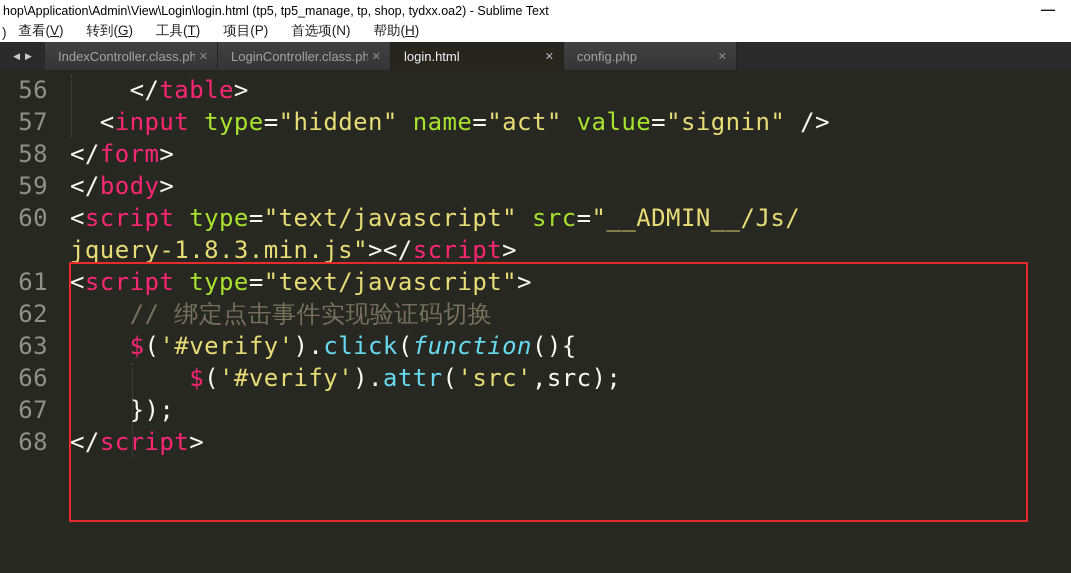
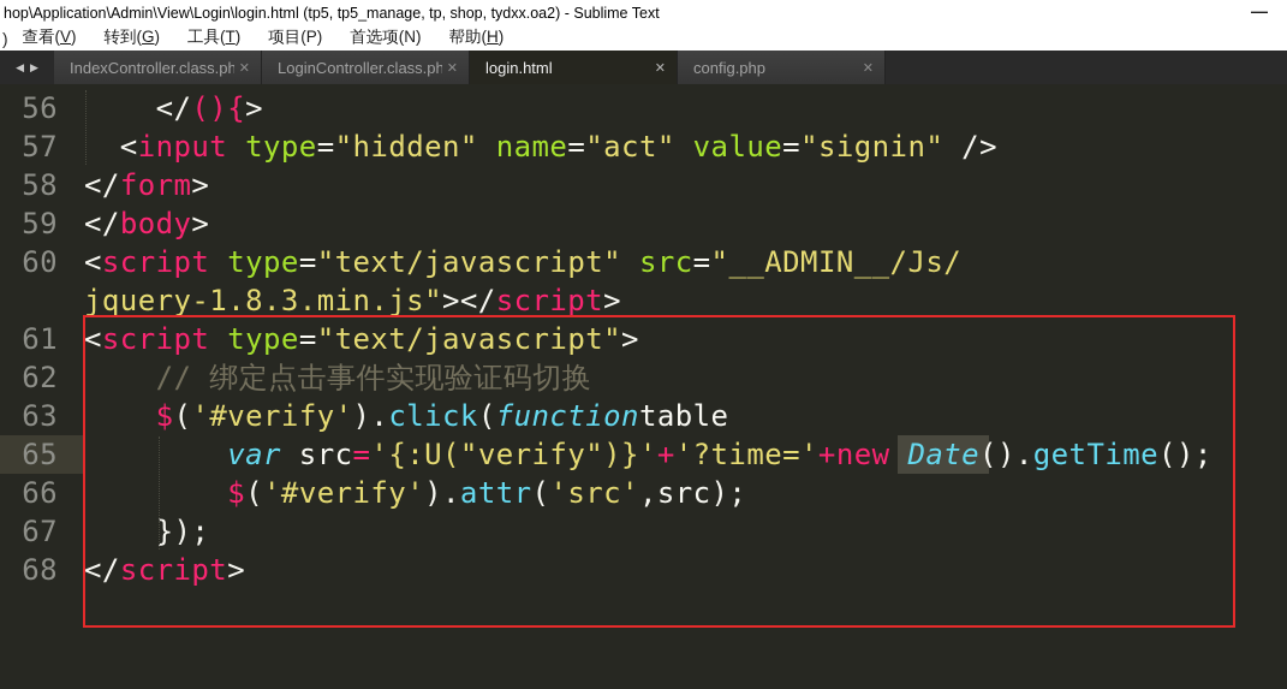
  hop\Application\Admin\View\Login\login.html (tp5, tp5_manage, tp, shop, tydxx.oa2) - Sublime Text
  —
  )
  查看(V)
  转到(G)
  工具(T)
  项目(P)
  首选项(N)
  帮助(H)
  ◀
  ▶
  IndexController.class.ph
  ✕
  LoginController.class.ph
  ✕
  login.html
  ✕
  config.php
  ✕
  56
- </table>
+ </(){>
  57
  <input type="hidden" name="act" value="signin" />
  58
  </form>
  59
  </body>
  60
  <script type="text/javascript" src="__ADMIN__/Js/
  jquery-1.8.3.min.js"></script>
  61
  <script type="text/javascript">
  62
  // 绑定点击事件实现验证码切换
  63
- $('#verify').click(function(){
+ $('#verify').click(functiontable
+ 65
+ var src='{:U("verify")}'+'?time='+new Date().getTime();
  66
  $('#verify').attr('src',src);
  67
  });
  68
  </script>
